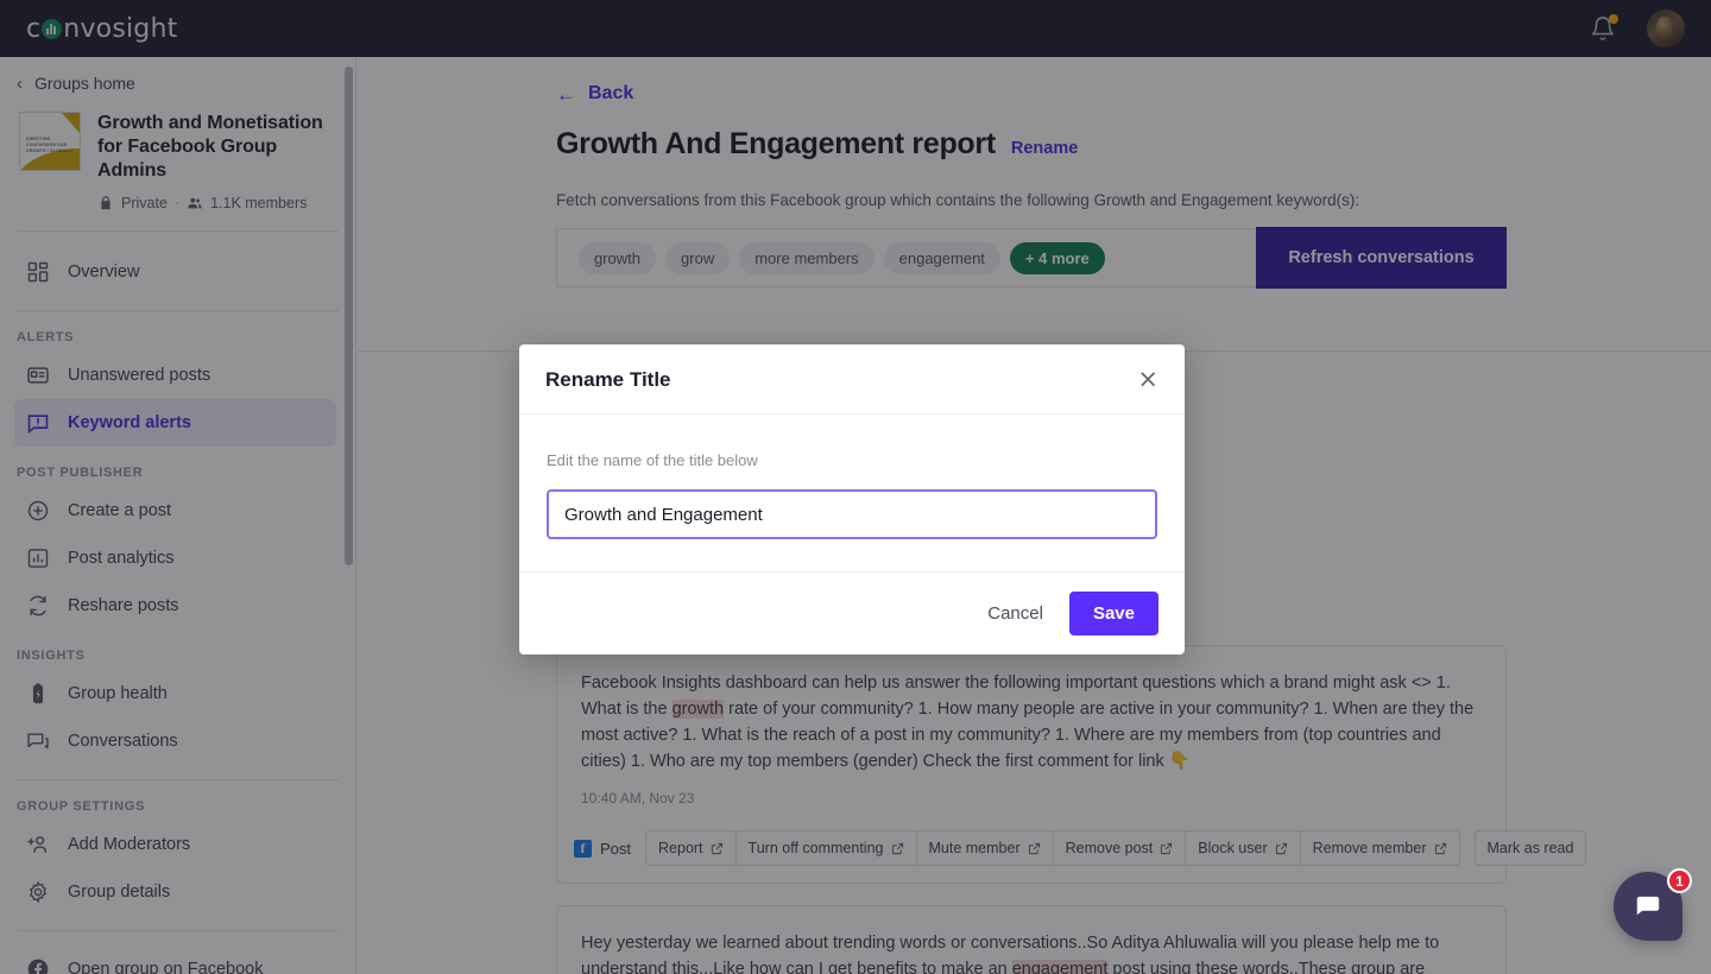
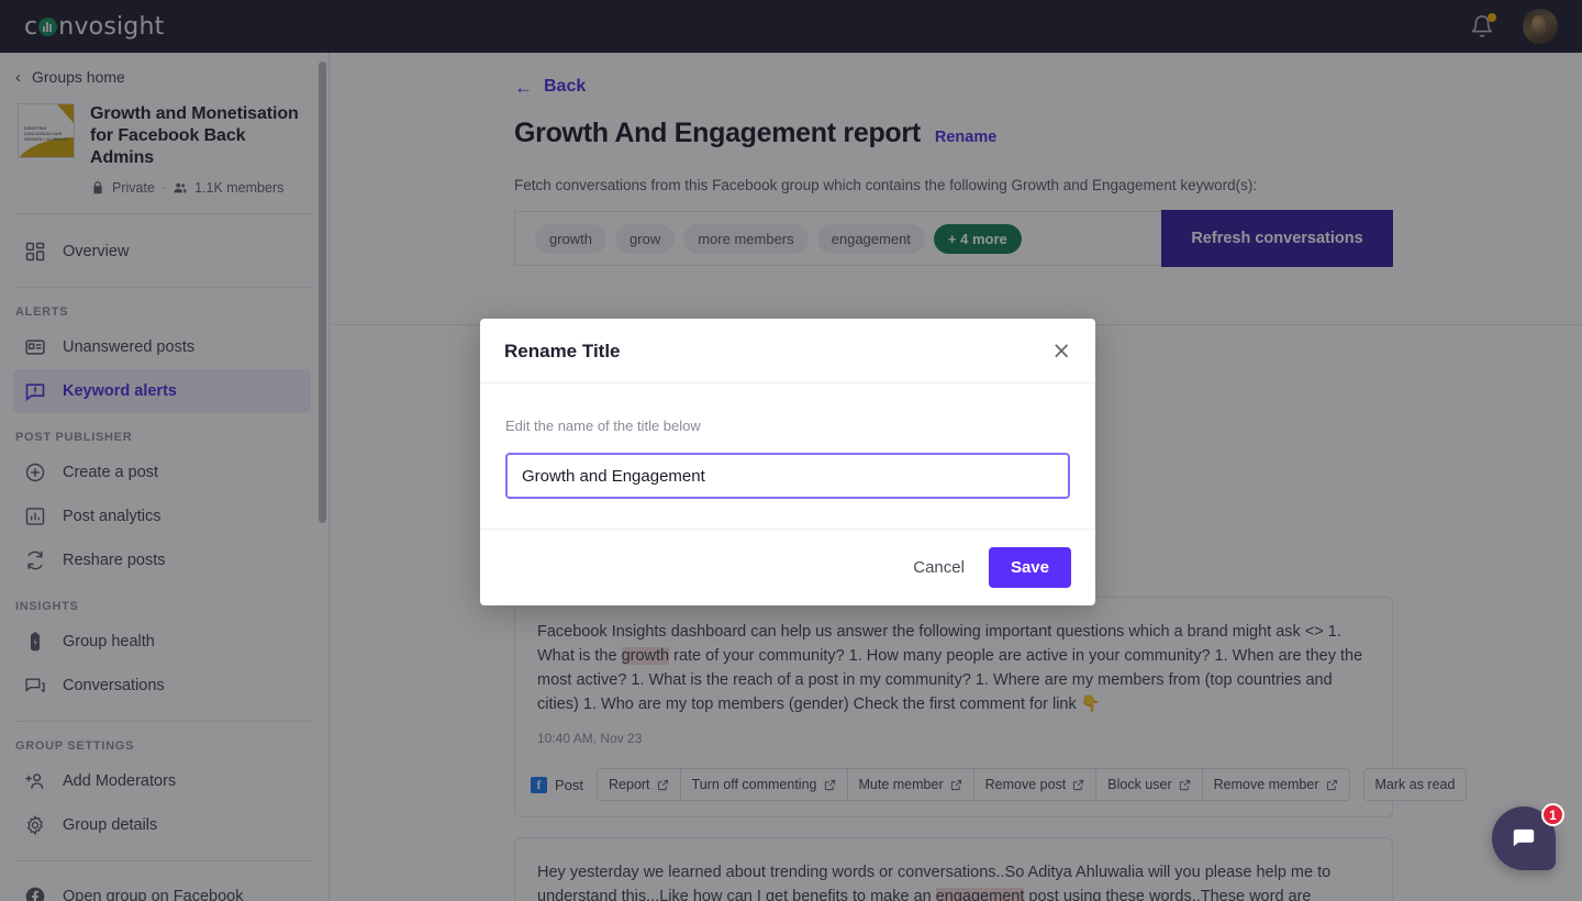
  c nvosight
  ‹
  Groups home
- Growth and Monetisation for Facebook Group Admins
+ Growth and Monetisation for Facebook Back Admins
  Private
  ·
  1.1K members
  Overview
  ALERTS
  Unanswered posts
  Keyword alerts
  POST PUBLISHER
  Create a post
  Post analytics
  Reshare posts
  INSIGHTS
  Group health
  Conversations
  GROUP SETTINGS
  Add Moderators
  Group details
  Open group on Facebook
  ←
  Back
  Growth And Engagement report
  Rename
  Fetch conversations from this Facebook group which contains the following Growth and Engagement keyword(s):
  growth
  grow
  more members
  engagement
  + 4 more
  Refresh conversations
  Facebook Insights dashboard can help us answer the following important questions which a brand might ask <> 1. What is the growth rate of your community? 1. How many people are active in your community? 1. When are they the most active? 1. What is the reach of a post in my community? 1. Where are my members from (top countries and cities) 1. Who are my top members (gender) Check the first comment for link 👇
  10:40 AM, Nov 23
  f
  Post
  Report
  Turn off commenting
  Mute member
  Remove post
  Block user
  Remove member
  Mark as read
- Hey yesterday we learned about trending words or conversations..So Aditya Ahluwalia will you please help me to understand this...Like how can I get benefits to make an engagement post using these words..These group are
+ Hey yesterday we learned about trending words or conversations..So Aditya Ahluwalia will you please help me to understand this...Like how can I get benefits to make an engagement post using these words..These word are
  Rename Title
  ×
  Edit the name of the title below
  Growth and Engagement
  Cancel
  Save
  1
